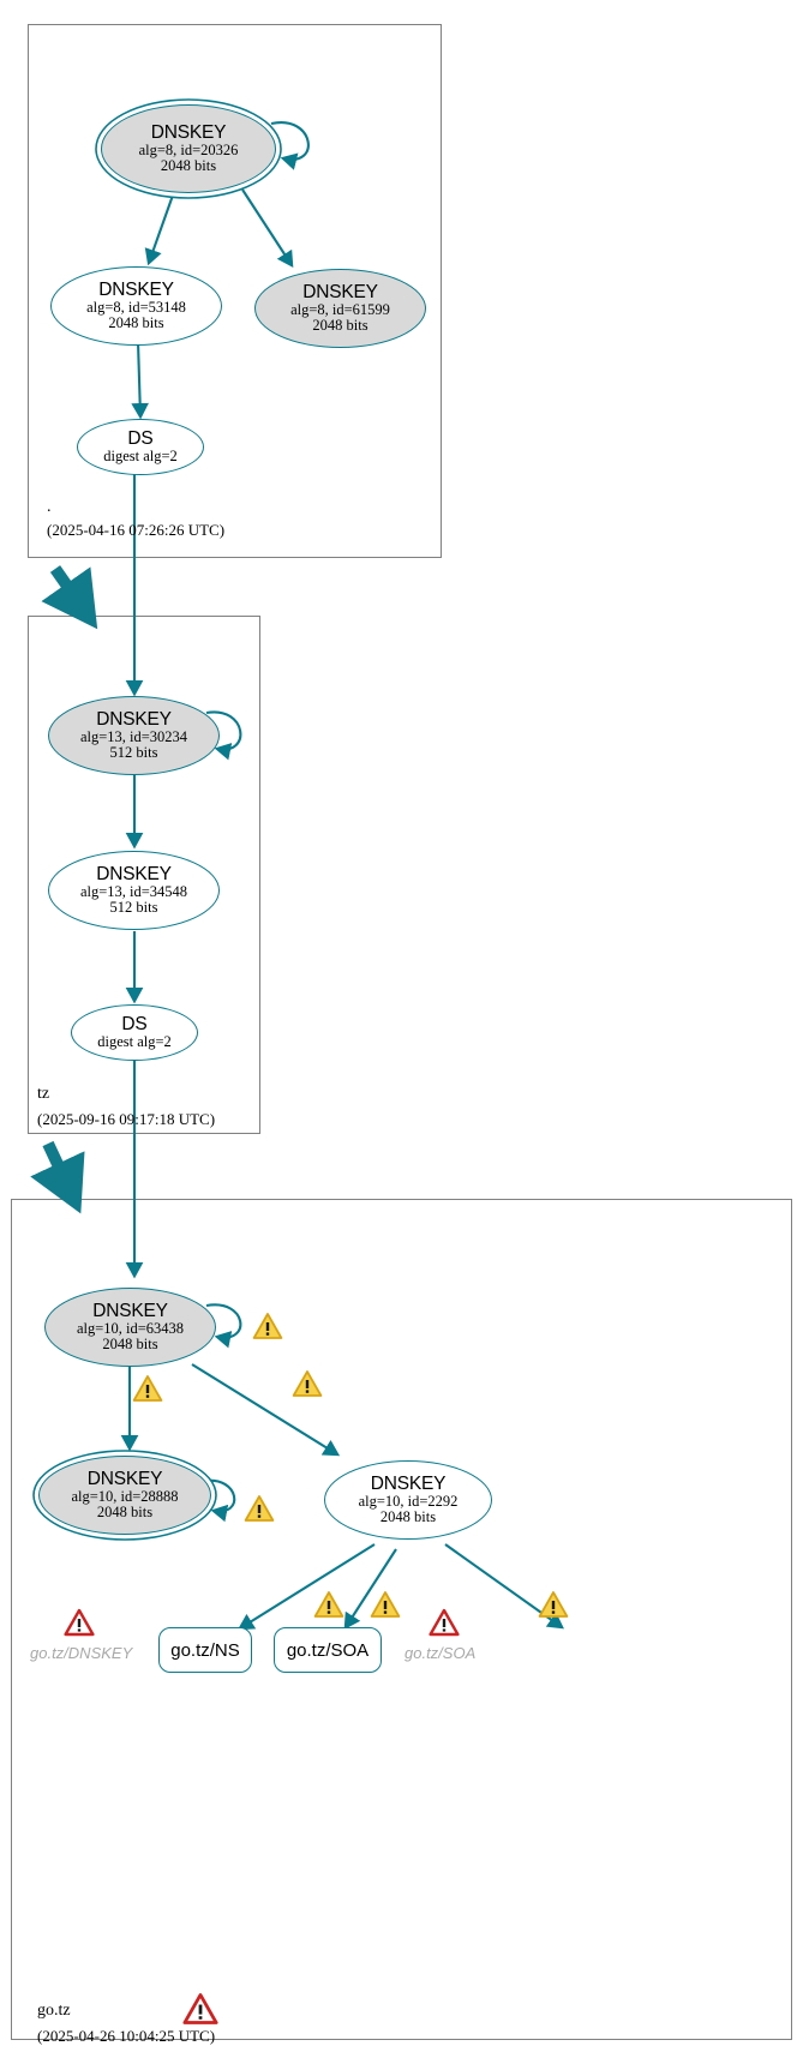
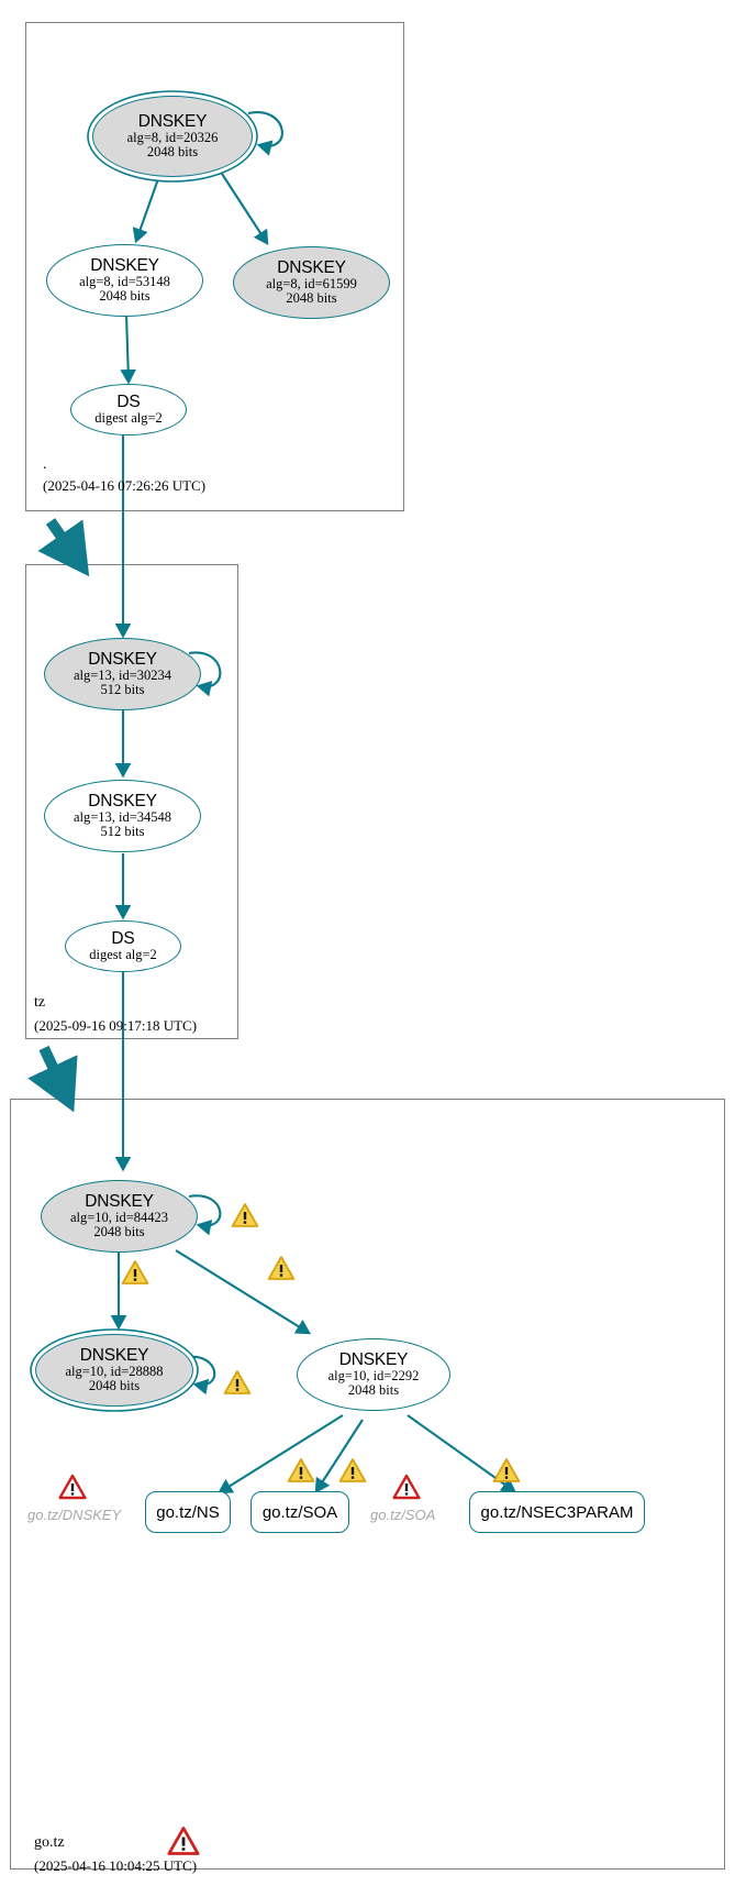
  DNSKEY
  alg=8, id=20326
  2048 bits
  DNSKEY
  alg=8, id=53148
  2048 bits
  DNSKEY
  alg=8, id=61599
  2048 bits
  DS
  digest alg=2
  .
  (2025-04-16 07:26:26 UTC)
  DNSKEY
  alg=13, id=30234
  512 bits
  DNSKEY
  alg=13, id=34548
  512 bits
  DS
  digest alg=2
  tz
  (2025-09-16 09:17:18 UTC)
  DNSKEY
- alg=10, id=63438
+ alg=10, id=84423
  2048 bits
  DNSKEY
  alg=10, id=28888
  2048 bits
  DNSKEY
  alg=10, id=2292
  2048 bits
  go.tz/NS
  go.tz/SOA
+ go.tz/NSEC3PARAM
  go.tz/DNSKEY
  go.tz/SOA
  go.tz
- (2025-04-26 10:04:25 UTC)
+ (2025-04-16 10:04:25 UTC)
